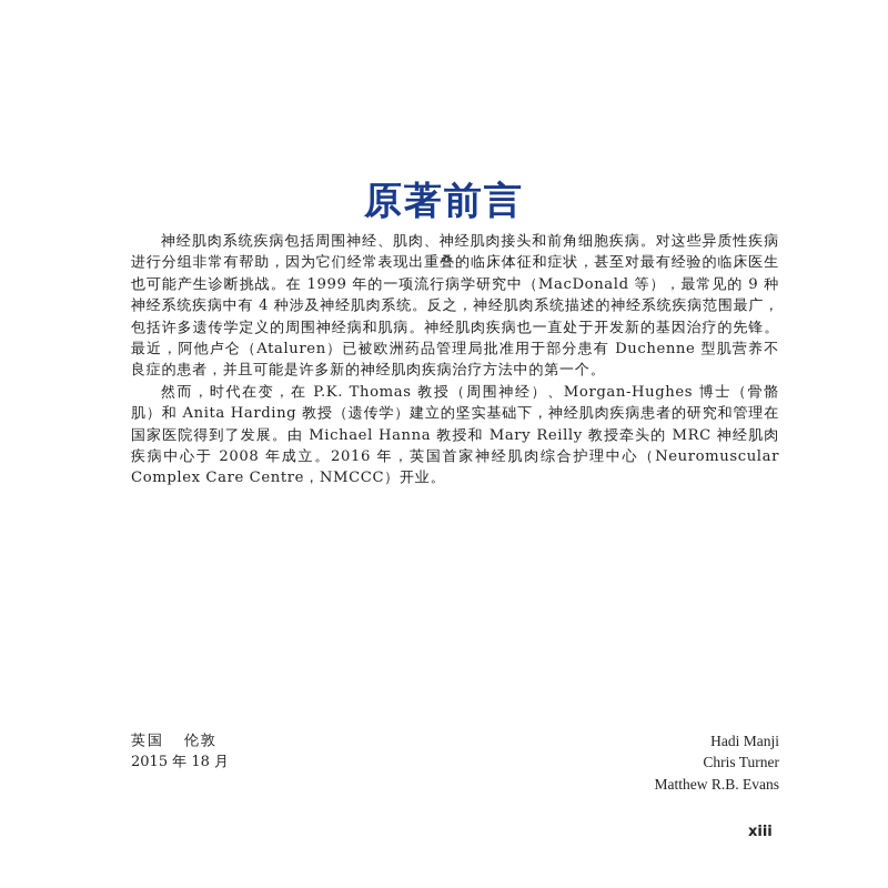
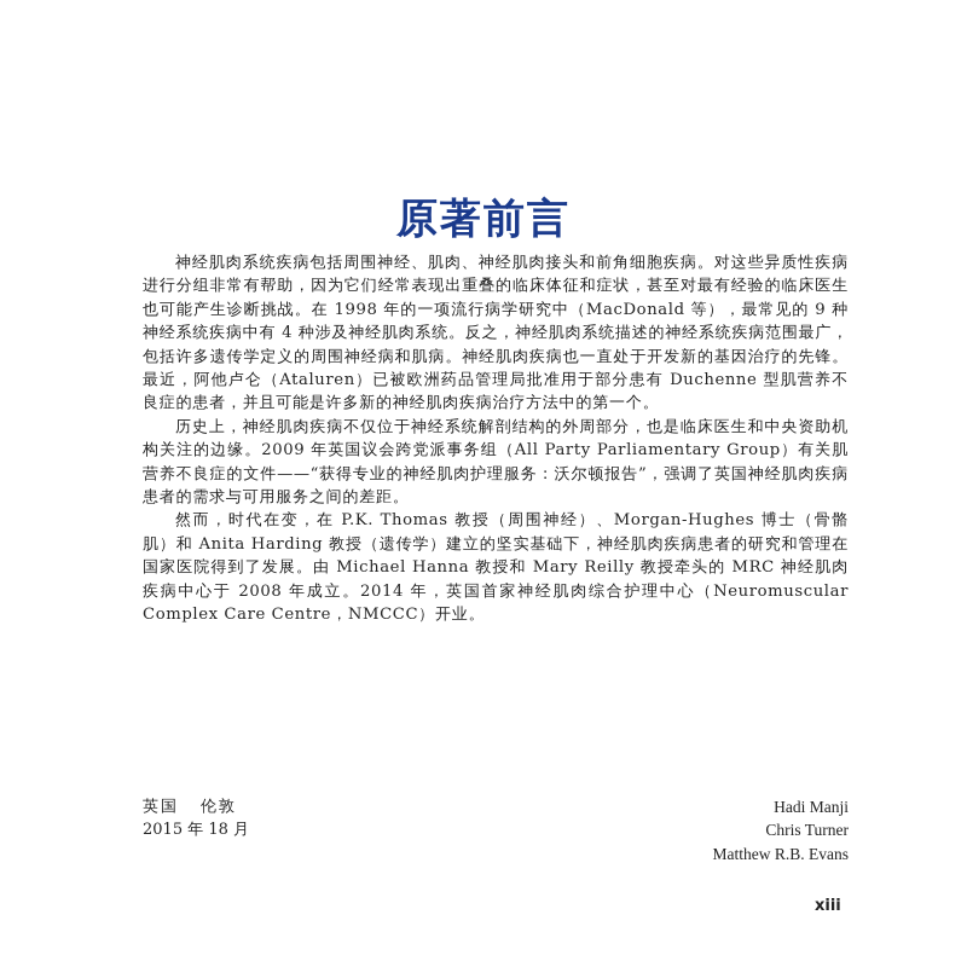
  原著前言
- 神经肌肉系统疾病包括周围神经、肌肉、神经肌肉接头和前角细胞疾病。对这些异质性疾病进行分组非常有帮助，因为它们经常表现出重叠的临床体征和症状，甚至对最有经验的临床医生也可能产生诊断挑战。在 1999 年的一项流行病学研究中（MacDonald 等），最常见的 9 种神经系统疾病中有 4 种涉及神经肌肉系统。反之，神经肌肉系统描述的神经系统疾病范围最广，包括许多遗传学定义的周围神经病和肌病。神经肌肉疾病也一直处于开发新的基因治疗的先锋。最近，阿他卢仑（Ataluren）已被欧洲药品管理局批准用于部分患有 Duchenne 型肌营养不良症的患者，并且可能是许多新的神经肌肉疾病治疗方法中的第一个。
+ 神经肌肉系统疾病包括周围神经、肌肉、神经肌肉接头和前角细胞疾病。对这些异质性疾病进行分组非常有帮助，因为它们经常表现出重叠的临床体征和症状，甚至对最有经验的临床医生也可能产生诊断挑战。在 1998 年的一项流行病学研究中（MacDonald 等），最常见的 9 种神经系统疾病中有 4 种涉及神经肌肉系统。反之，神经肌肉系统描述的神经系统疾病范围最广，包括许多遗传学定义的周围神经病和肌病。神经肌肉疾病也一直处于开发新的基因治疗的先锋。最近，阿他卢仑（Ataluren）已被欧洲药品管理局批准用于部分患有 Duchenne 型肌营养不良症的患者，并且可能是许多新的神经肌肉疾病治疗方法中的第一个。
+ 历史上，神经肌肉疾病不仅位于神经系统解剖结构的外周部分，也是临床医生和中央资助机构关注的边缘。2009 年英国议会跨党派事务组（All Party Parliamentary Group）有关肌营养不良症的文件——“获得专业的神经肌肉护理服务：沃尔顿报告”，强调了英国神经肌肉疾病患者的需求与可用服务之间的差距。
- 然而，时代在变，在 P.K. Thomas 教授（周围神经）、Morgan-Hughes 博士（骨骼肌）和 Anita Harding 教授（遗传学）建立的坚实基础下，神经肌肉疾病患者的研究和管理在国家医院得到了发展。由 Michael Hanna 教授和 Mary Reilly 教授牵头的 MRC 神经肌肉疾病中心于 2008 年成立。2016 年，英国首家神经肌肉综合护理中心（Neuromuscular Complex Care Centre，NMCCC）开业。
+ 然而，时代在变，在 P.K. Thomas 教授（周围神经）、Morgan-Hughes 博士（骨骼肌）和 Anita Harding 教授（遗传学）建立的坚实基础下，神经肌肉疾病患者的研究和管理在国家医院得到了发展。由 Michael Hanna 教授和 Mary Reilly 教授牵头的 MRC 神经肌肉疾病中心于 2008 年成立。2014 年，英国首家神经肌肉综合护理中心（Neuromuscular Complex Care Centre，NMCCC）开业。
  英国 伦敦
  2015 年 18 月
  Hadi Manji
  Chris Turner
  Matthew R.B. Evans
  xiii
